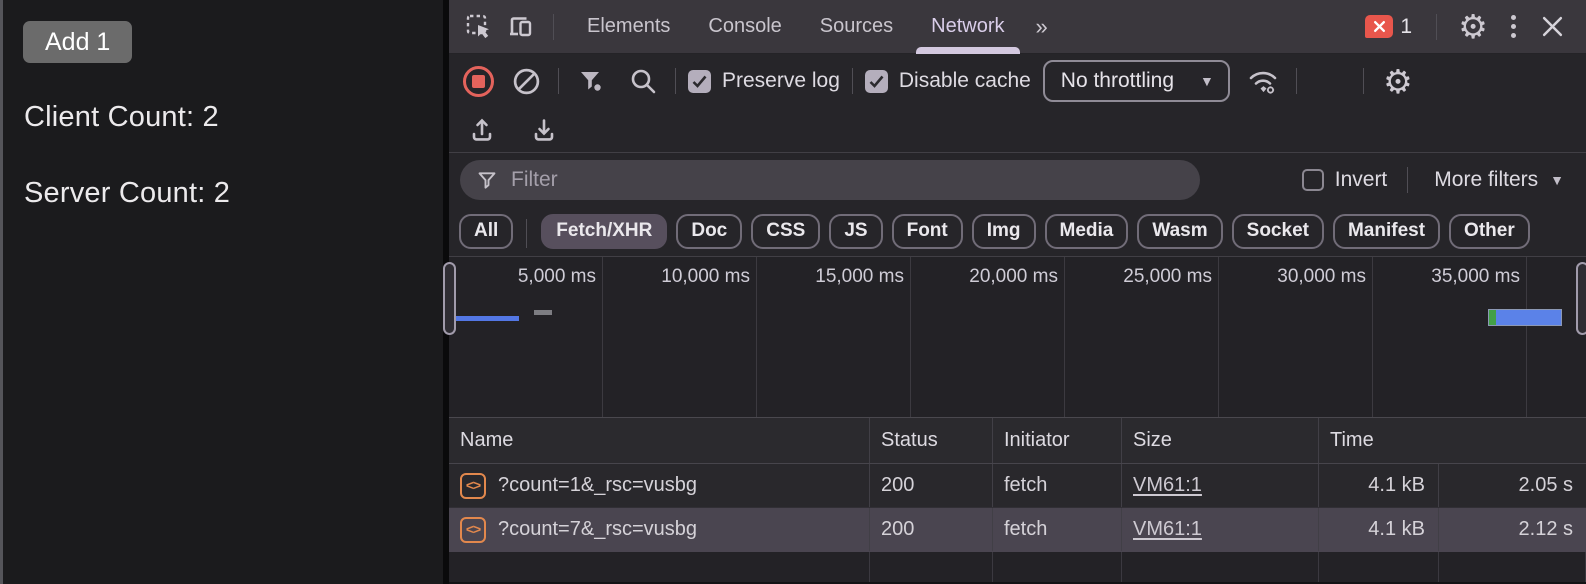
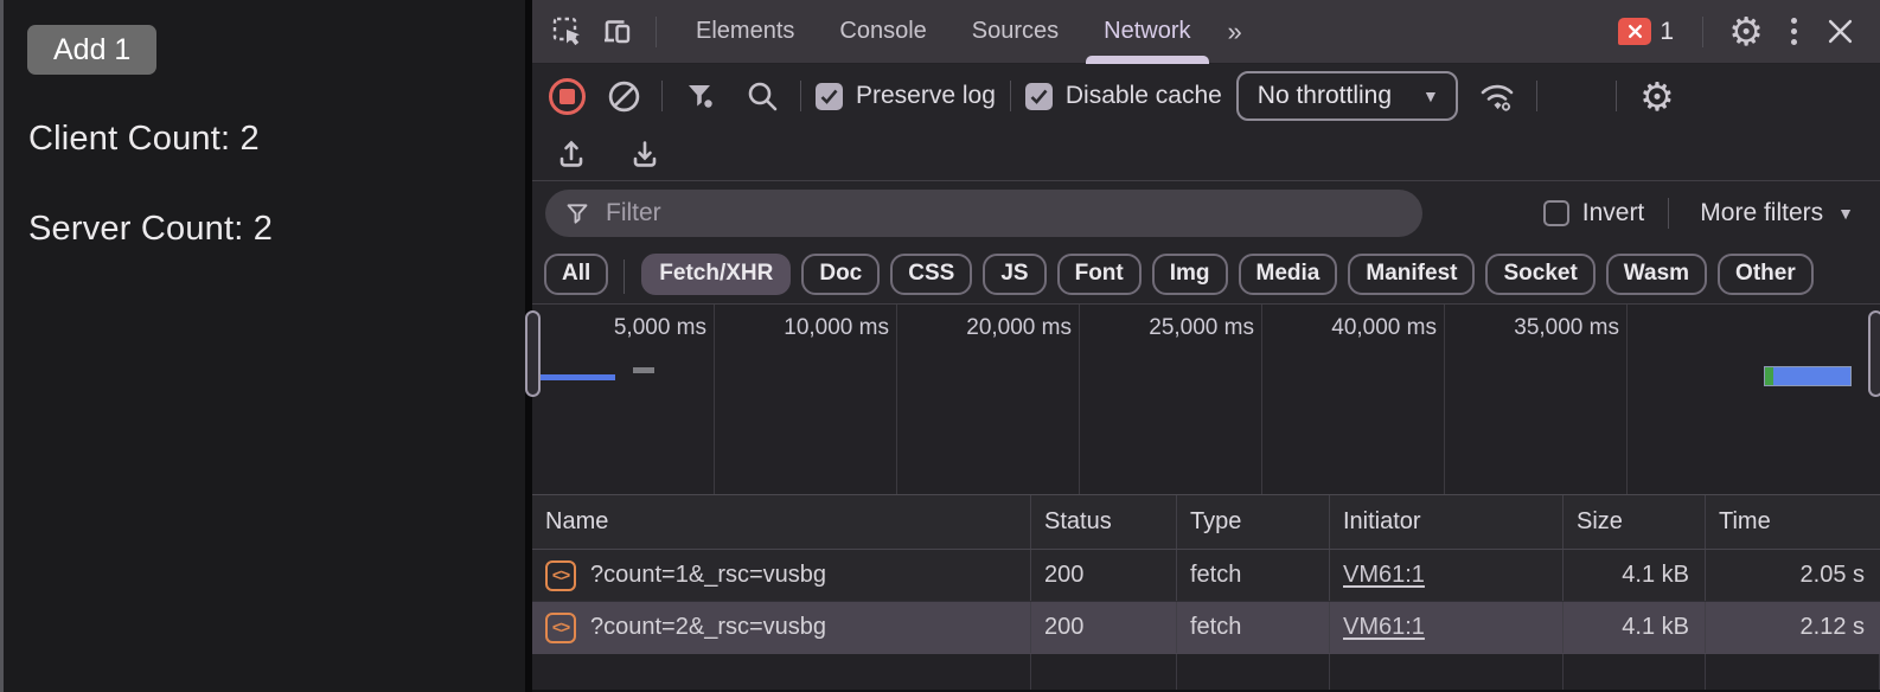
  Add 1
  Client Count: 2
  Server Count: 2
  Elements
  Console
  Sources
  Network
  »
  1
  ⚙
  Preserve log
  Disable cache
  No throttling
  ▼
  ⚙
  Filter
  Invert
  More filters
  ▼
  All
  Fetch/XHR
  Doc
  CSS
  JS
  Font
  Img
  Media
- Wasm
+ Manifest
  Socket
- Manifest
+ Wasm
  Other
  5,000 ms
  10,000 ms
- 15,000 ms
  20,000 ms
  25,000 ms
- 30,000 ms
+ 40,000 ms
  35,000 ms
  Name
  Status
+ Type
  Initiator
  Size
  Time
  <>
  ?count=1&_rsc=vusbg
  200
  fetch
  VM61:1
  4.1 kB
  2.05 s
  <>
- ?count=7&_rsc=vusbg
+ ?count=2&_rsc=vusbg
  200
  fetch
  VM61:1
  4.1 kB
  2.12 s
